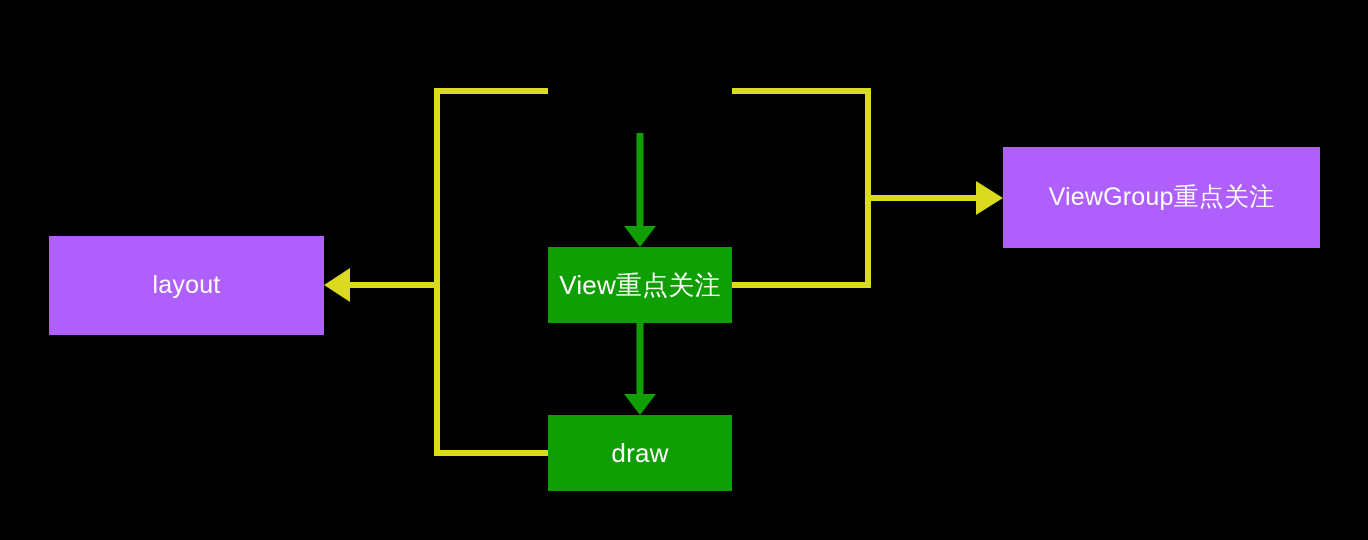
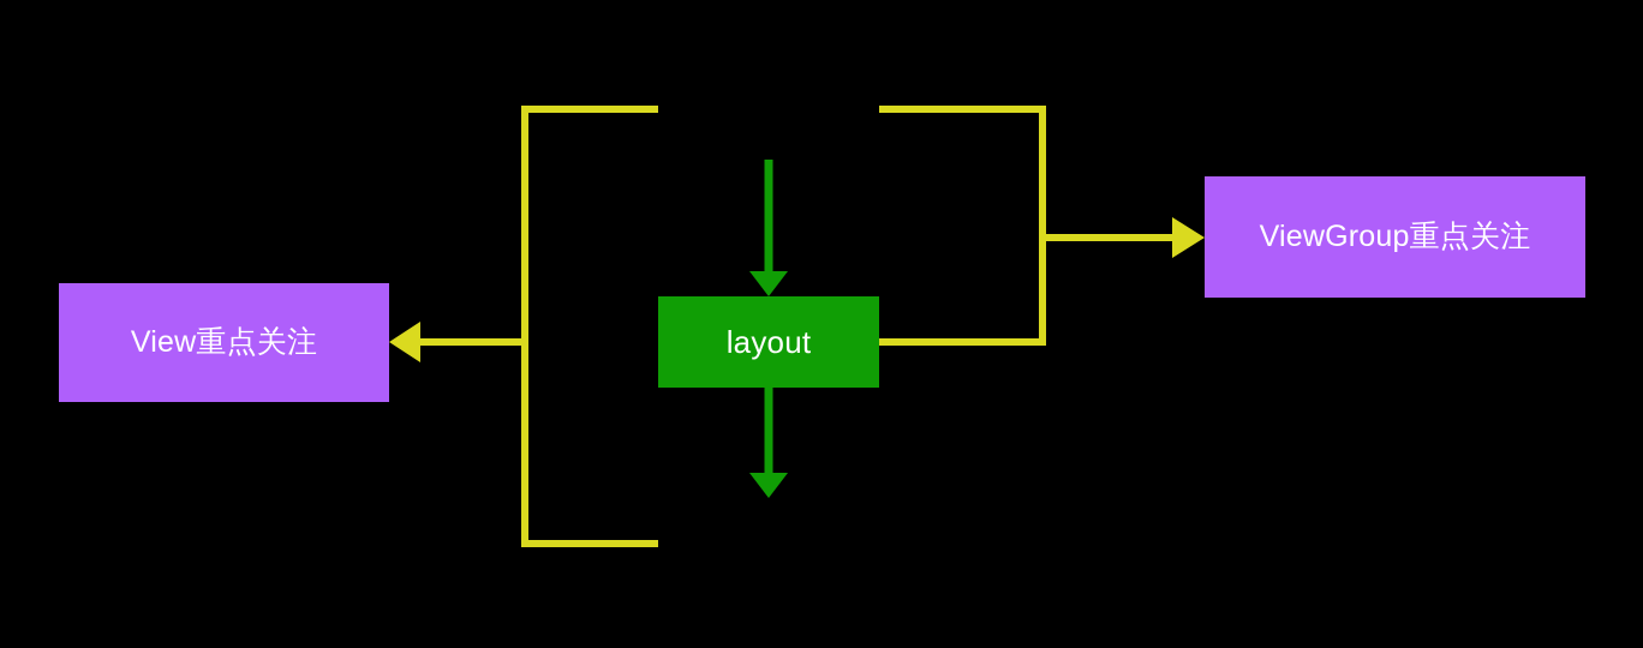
- View重点关注
+ layout
- draw
- layout
+ View重点关注
  ViewGroup重点关注
